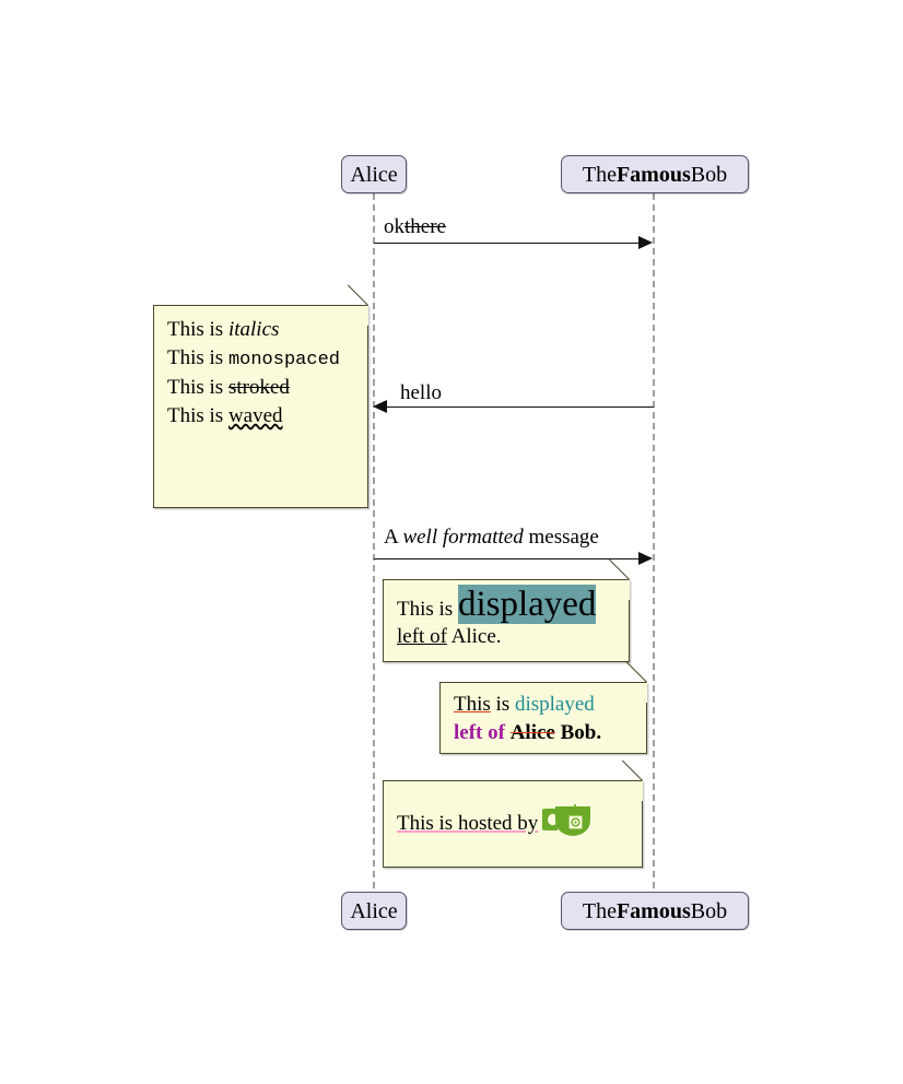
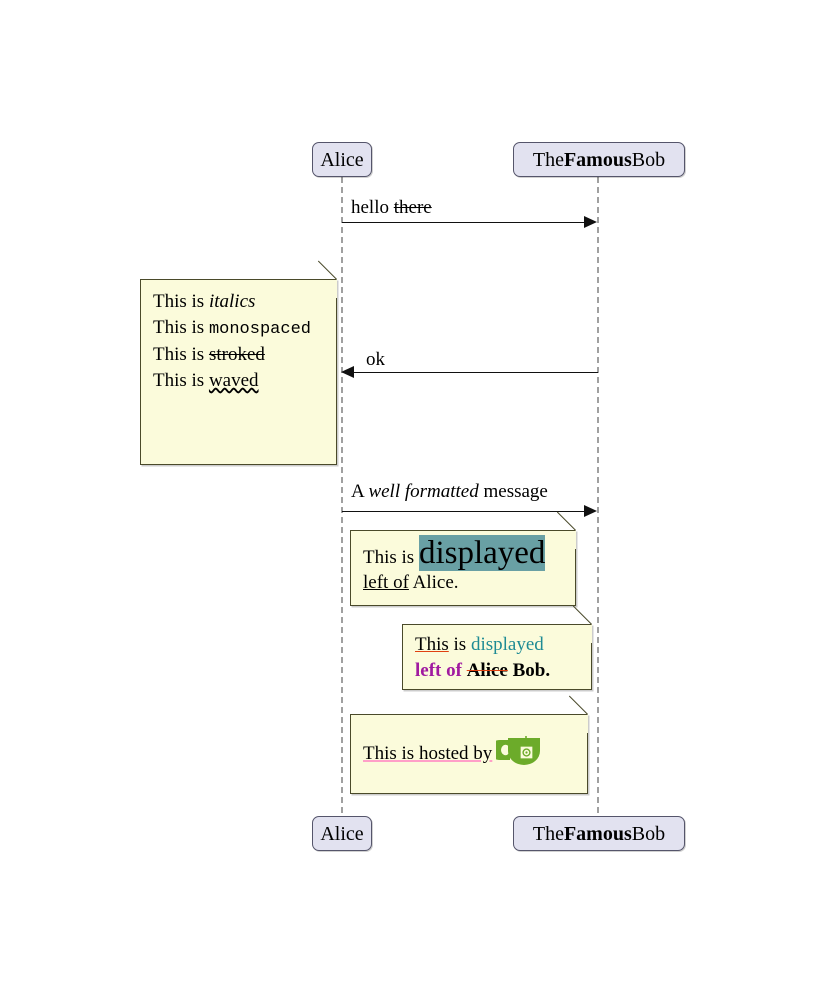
  Alice
  The
  Famous
  Bob
- okthere
+ hello there
  This is italics
  This is monospaced
  This is stroked
  This is waved
- hello
+ ok
  A well formatted message
  This is displayed
  left of Alice.
  This is displayed
  left of Alice Bob.
  This is hosted by
  Alice
  The
  Famous
  Bob
